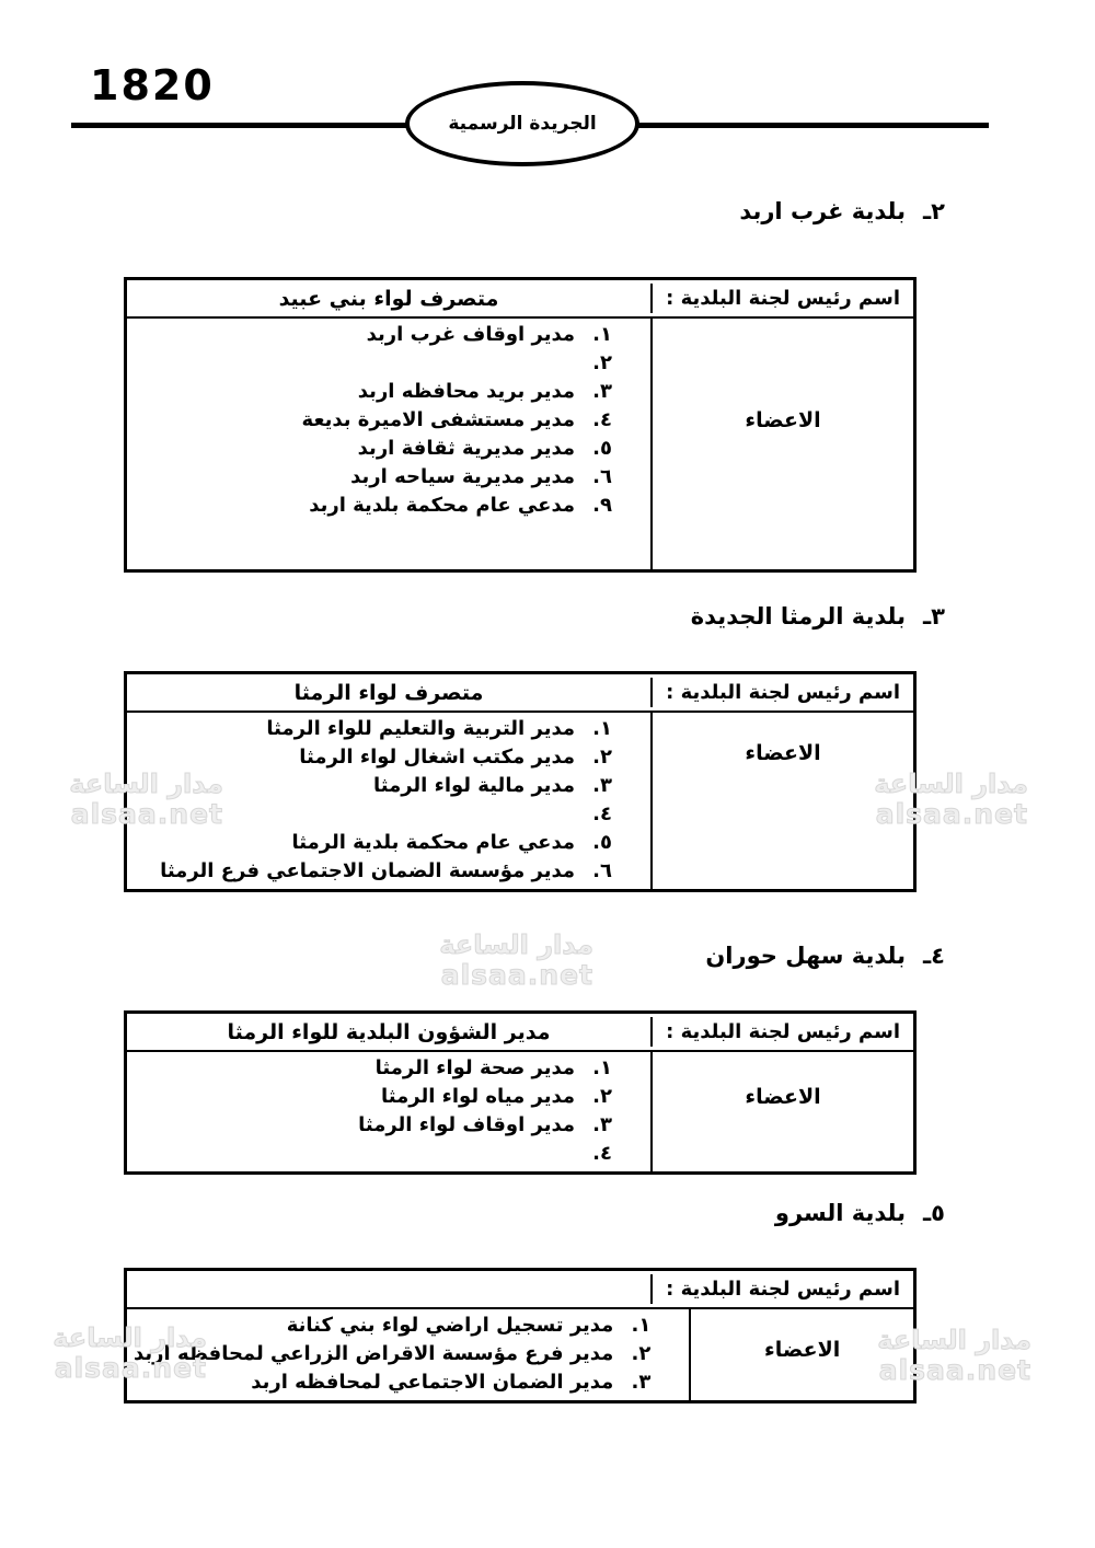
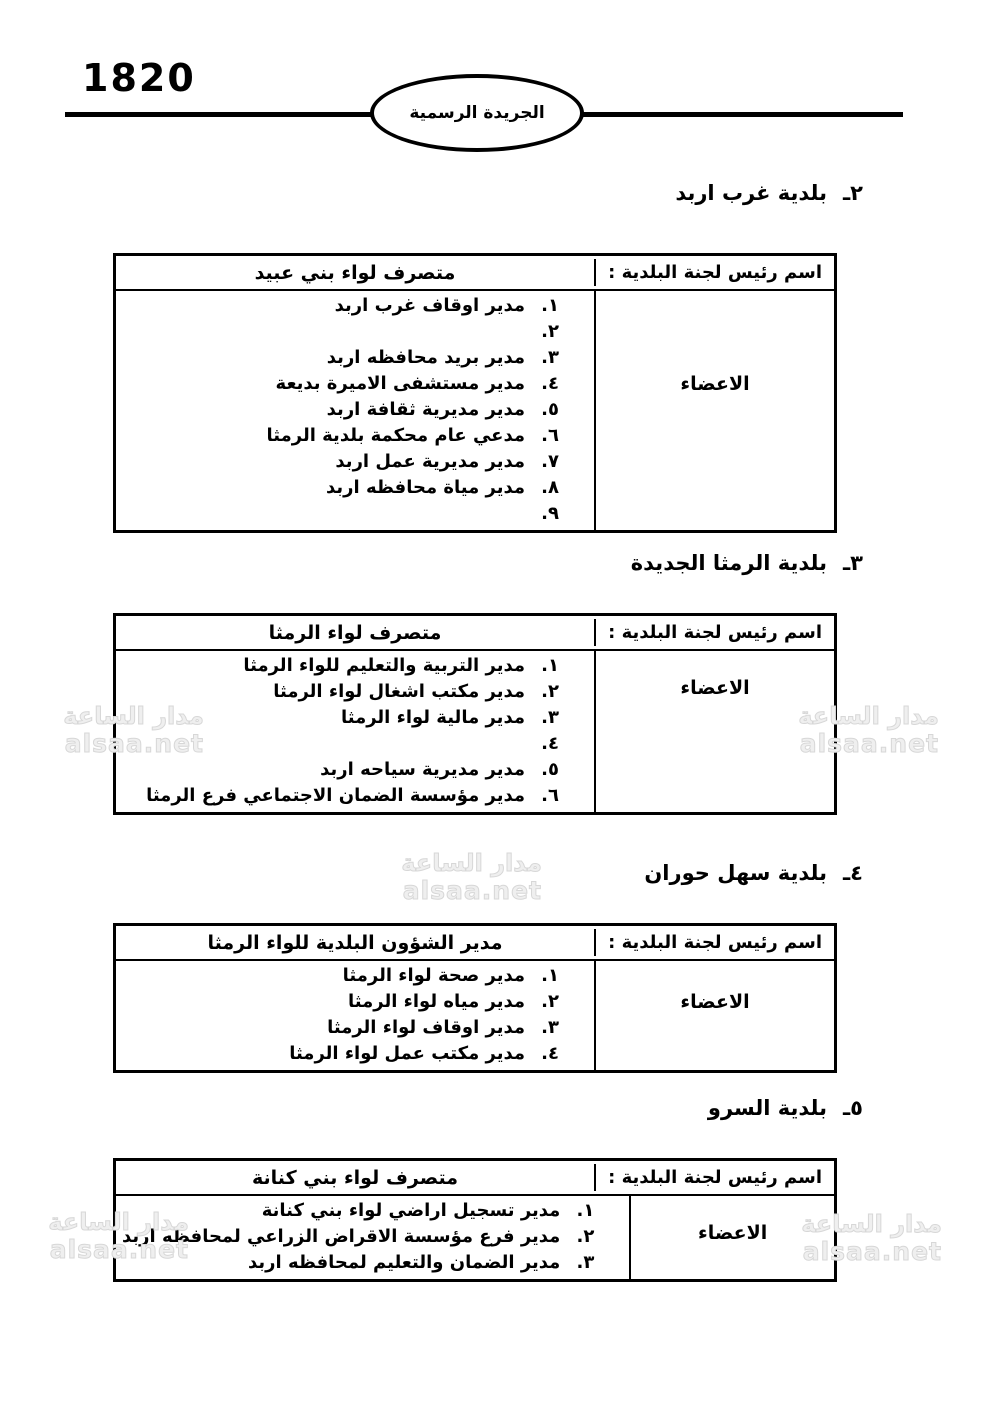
  1820
  الجريدة الرسمية
  ٢ـ
  بلدية غرب اربد
  اسم رئيس لجنة البلدية :
  متصرف لواء بني عبيد
  الاعضاء
  ١.
  مدير اوقاف غرب اربد
  ٢.
  ٣.
  مدير بريد محافظه اربد
  ٤.
  مدير مستشفى الاميرة بديعة
  ٥.
  مدير مديرية ثقافة اربد
  ٦.
- مدير مديرية سياحه اربد
+ مدعي عام محكمة بلدية الرمثا
+ ٧.
+ مدير مديرية عمل اربد
+ ٨.
+ مدير مياة محافظه اربد
  ٩.
- مدعي عام محكمة بلدية اربد
  ٣ـ
  بلدية الرمثا الجديدة
  اسم رئيس لجنة البلدية :
  متصرف لواء الرمثا
  الاعضاء
  ١.
  مدير التربية والتعليم للواء الرمثا
  ٢.
  مدير مكتب اشغال لواء الرمثا
  ٣.
  مدير مالية لواء الرمثا
  ٤.
  ٥.
- مدعي عام محكمة بلدية الرمثا
+ مدير مديرية سياحه اربد
  ٦.
  مدير مؤسسة الضمان الاجتماعي فرع الرمثا
  ٤ـ
  بلدية سهل حوران
  اسم رئيس لجنة البلدية :
  مدير الشؤون البلدية للواء الرمثا
  الاعضاء
  ١.
  مدير صحة لواء الرمثا
  ٢.
  مدير مياه لواء الرمثا
  ٣.
  مدير اوقاف لواء الرمثا
  ٤.
+ مدير مكتب عمل لواء الرمثا
  ٥ـ
  بلدية السرو
  اسم رئيس لجنة البلدية :
+ متصرف لواء بني كنانة
  الاعضاء
  ١.
  مدير تسجيل اراضي لواء بني كنانة
  ٢.
  مدير فرع مؤسسة الاقراض الزراعي لمحافظه اربد
  ٣.
- مدير الضمان الاجتماعي لمحافظه اربد
+ مدير الضمان والتعليم لمحافظه اربد
  مدار الساعة
  alsaa.net
  مدار الساعة
  alsaa.net
  مدار الساعة
  alsaa.net
  مدار الساعة
  alsaa.net
  مدار الساعة
  alsaa.net
